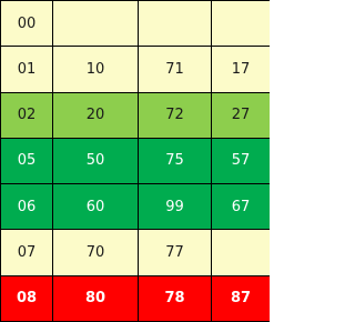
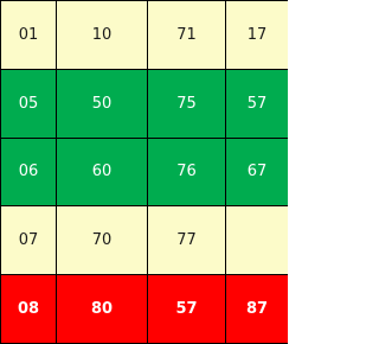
- 00
  01	10	71	17
- 02	20	72	27
  05	50	75	57
- 06	60	99	67
+ 06	60	76	67
  07	70	77
- 08	80	78	87
+ 08	80	57	87
